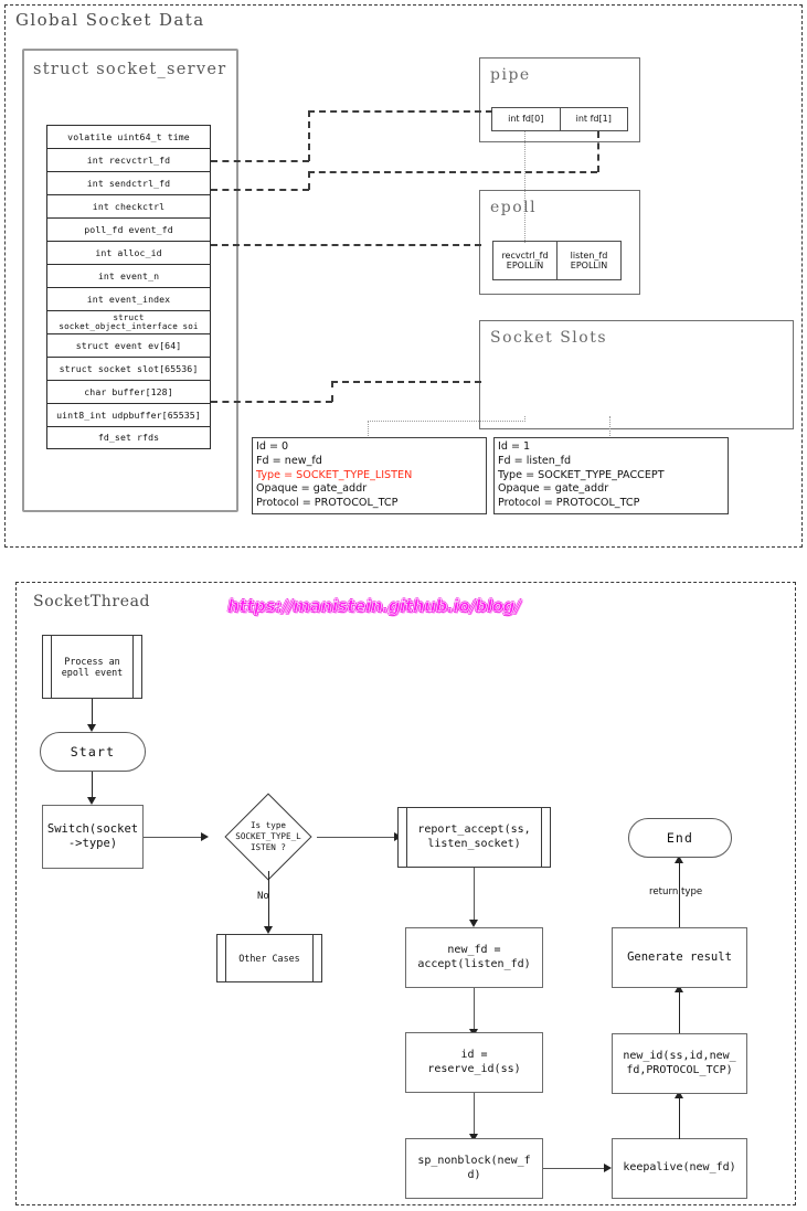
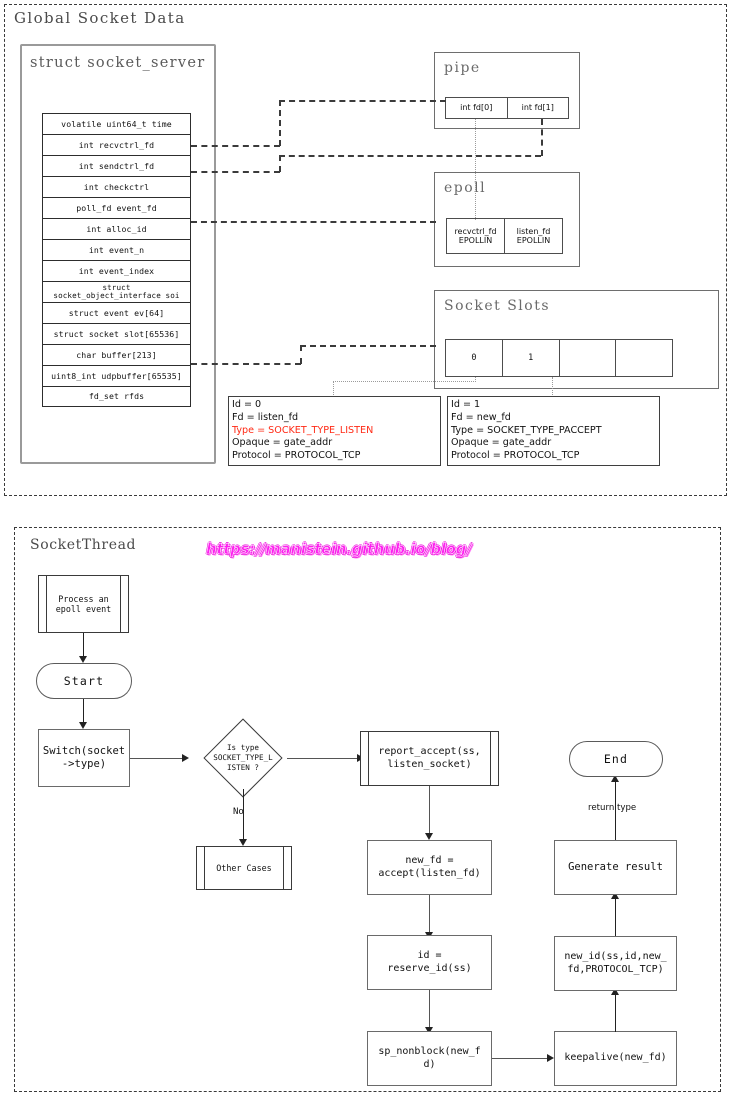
  Global Socket Data
  struct socket_server
  volatile uint64_t time
  int recvctrl_fd
  int sendctrl_fd
  int checkctrl
  poll_fd event_fd
  int alloc_id
  int event_n
  int event_index
  struct
  socket_object_interface soi
  struct event ev[64]
  struct socket slot[65536]
- char buffer[128]
+ char buffer[213]
  uint8_int udpbuffer[65535]
  fd_set rfds
  pipe
  int fd[0]
  int fd[1]
  epoll
  recvctrl_fd
  EPOLLIN
  listen_fd
  EPOLLIN
  Socket Slots
+ 0
+ 1
  Id = 0
- Fd = new_fd
+ Fd = listen_fd
  Type = SOCKET_TYPE_LISTEN
  Opaque = gate_addr
  Protocol = PROTOCOL_TCP
  Id = 1
- Fd = listen_fd
+ Fd = new_fd
  Type = SOCKET_TYPE_PACCEPT
  Opaque = gate_addr
  Protocol = PROTOCOL_TCP
  SocketThread
  https://manistein.github.io/blog/
  Process an
  epoll event
  Start
  Switch(socket
  ->type)
  Is type
  SOCKET_TYPE_L
  ISTEN ?
  No
  Other Cases
  report_accept(ss,
  listen_socket)
  new_fd =
  accept(listen_fd)
  id =
  reserve_id(ss)
  sp_nonblock(new_f
  d)
  keepalive(new_fd)
  new_id(ss,id,new_
  fd,PROTOCOL_TCP)
  Generate result
  return type
  End
